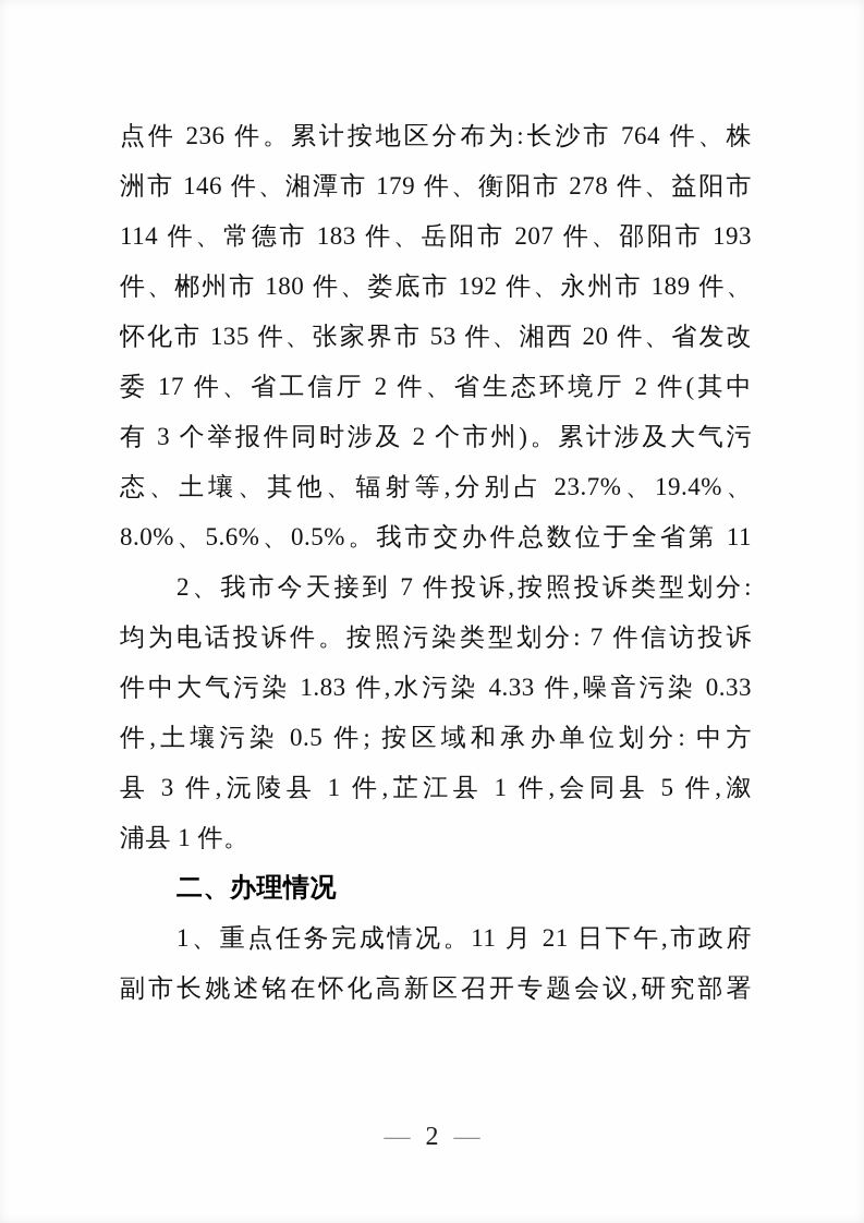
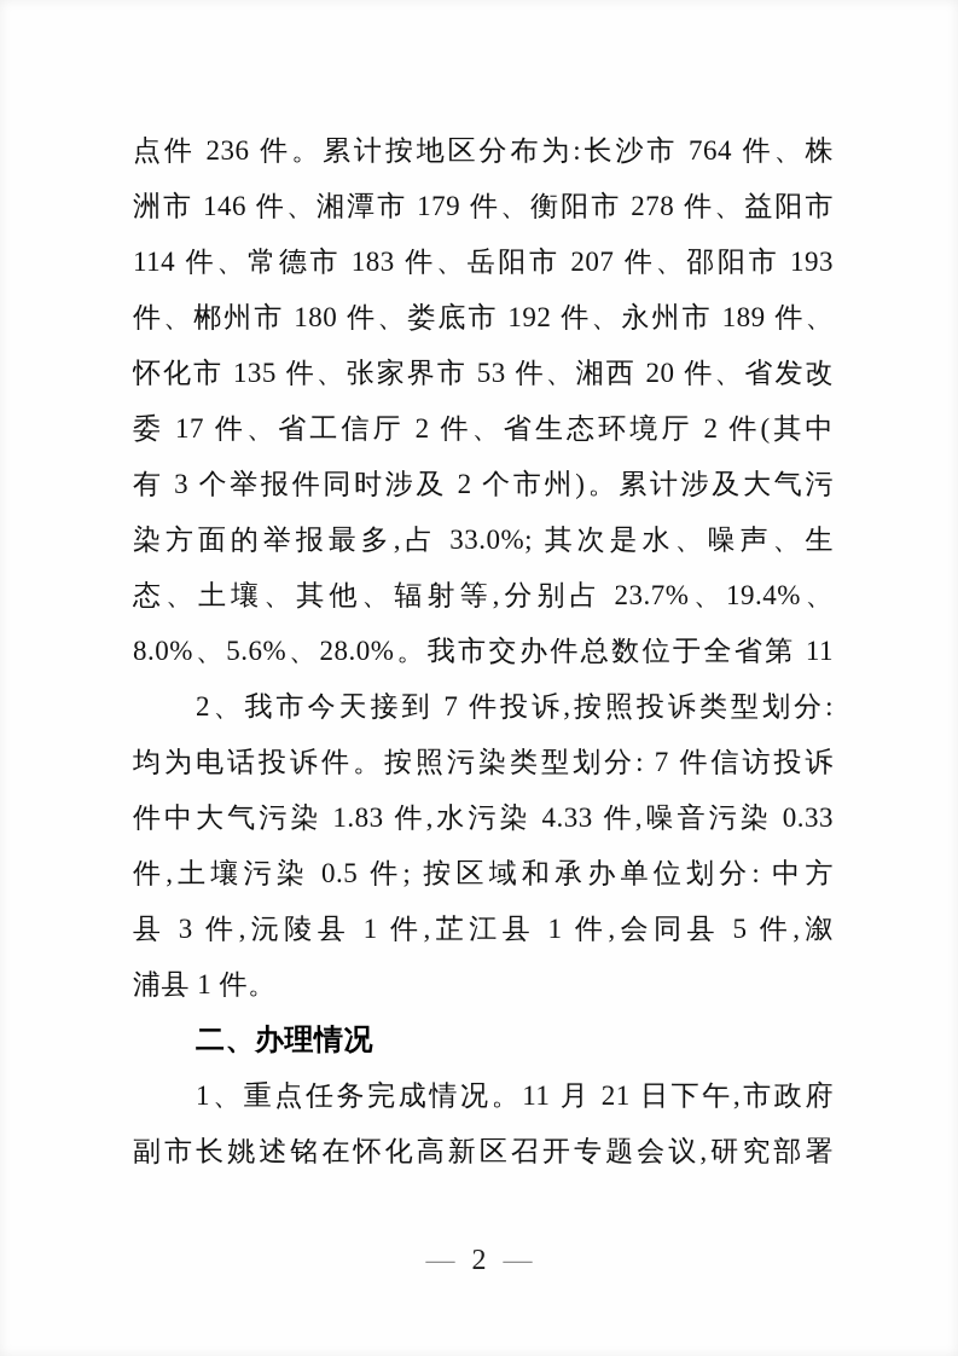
  点件 236 件。累计按地区分布为:长沙市 764 件、株
  洲市 146 件、湘潭市 179 件、衡阳市 278 件、益阳市
  114 件、常德市 183 件、岳阳市 207 件、邵阳市 193
  件、郴州市 180 件、娄底市 192 件、永州市 189 件、
  怀化市 135 件、张家界市 53 件、湘西 20 件、省发改
  委 17 件、省工信厅 2 件、省生态环境厅 2 件(其中
  有 3 个举报件同时涉及 2 个市州)。累计涉及大气污
+ 染方面的举报最多,占 33.0%; 其次是水、噪声、生
  态、土壤、其他、辐射等,分别占 23.7%、19.4%、
- 8.0%、5.6%、0.5%。我市交办件总数位于全省第 11
+ 8.0%、5.6%、28.0%。我市交办件总数位于全省第 11
  2、我市今天接到 7 件投诉,按照投诉类型划分:
  均为电话投诉件。按照污染类型划分: 7 件信访投诉
  件中大气污染 1.83 件,水污染 4.33 件,噪音污染 0.33
  件,土壤污染 0.5 件; 按区域和承办单位划分: 中方
  县 3 件,沅陵县 1 件,芷江县 1 件,会同县 5 件,溆
  浦县 1 件。
  二、办理情况
  1、重点任务完成情况。11 月 21 日下午,市政府
  副市长姚述铭在怀化高新区召开专题会议,研究部署
  — 2 —
